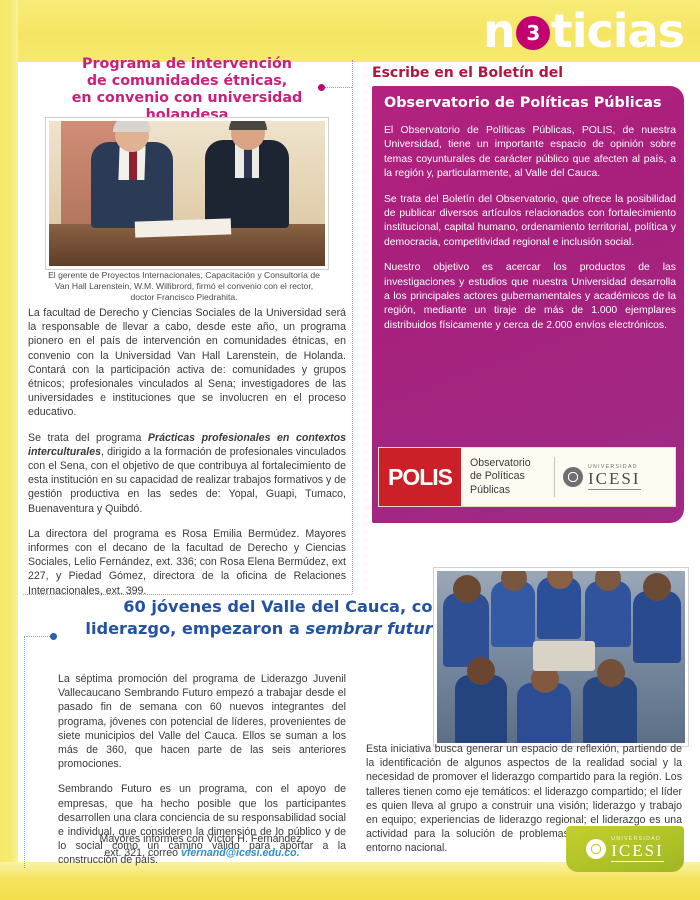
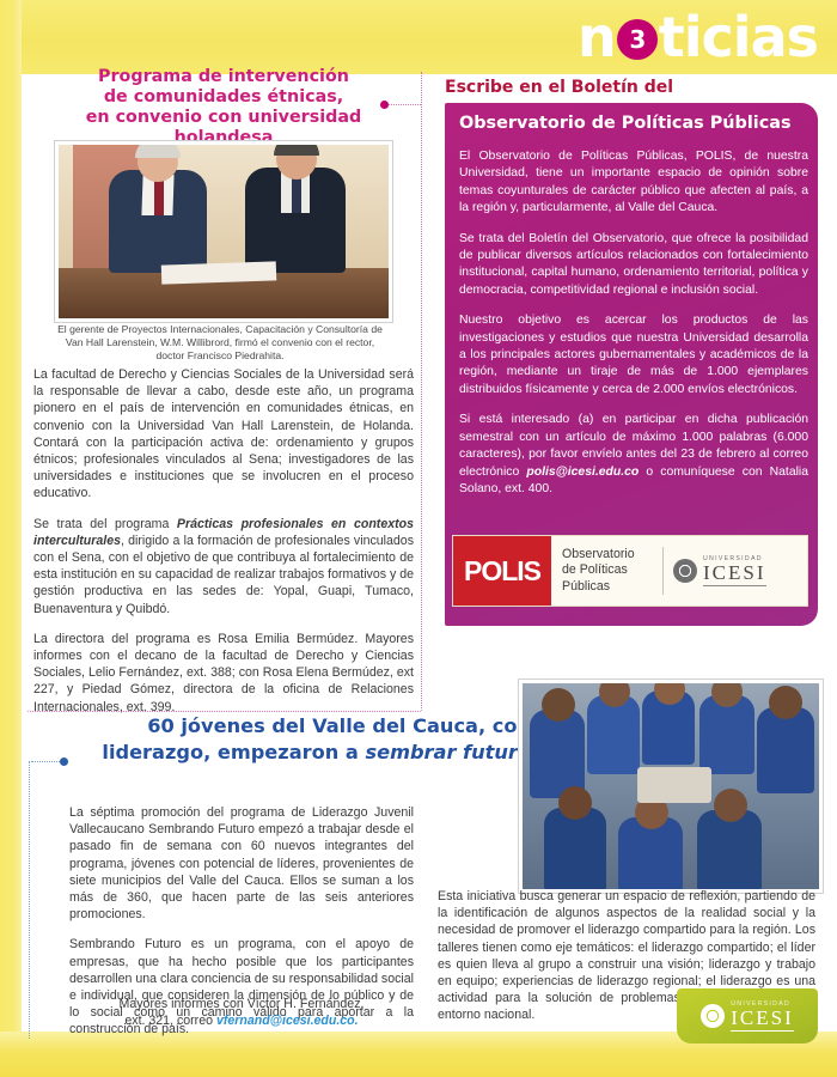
  n
  3
  ticias
  Programa de intervención
  de comunidades étnicas,
  en convenio con universidad holandesa
  El gerente de Proyectos Internacionales, Capacitación y Consultoría de Van Hall Larenstein, W.M. Willibrord, firmó el convenio con el rector, doctor Francisco Piedrahita.
- La facultad de Derecho y Ciencias Sociales de la Universidad será la responsable de llevar a cabo, desde este año, un programa pionero en el país de intervención en comunidades étnicas, en convenio con la Universidad Van Hall Larenstein, de Holanda. Contará con la participación activa de: comunidades y grupos étnicos; profesionales vinculados al Sena; investigadores de las universidades e instituciones que se involucren en el proceso educativo.
+ La facultad de Derecho y Ciencias Sociales de la Universidad será la responsable de llevar a cabo, desde este año, un programa pionero en el país de intervención en comunidades étnicas, en convenio con la Universidad Van Hall Larenstein, de Holanda. Contará con la participación activa de: ordenamiento y grupos étnicos; profesionales vinculados al Sena; investigadores de las universidades e instituciones que se involucren en el proceso educativo.
  Se trata del programa Prácticas profesionales en contextos interculturales, dirigido a la formación de profesionales vinculados con el Sena, con el objetivo de que contribuya al fortalecimiento de esta institución en su capacidad de realizar trabajos formativos y de gestión productiva en las sedes de: Yopal, Guapi, Tumaco, Buenaventura y Quibdó.
- La directora del programa es Rosa Emilia Bermúdez. Mayores informes con el decano de la facultad de Derecho y Ciencias Sociales, Lelio Fernández, ext. 336; con Rosa Elena Bermúdez, ext 227, y Piedad Gómez, directora de la oficina de Relaciones Internacionales, ext. 399.
+ La directora del programa es Rosa Emilia Bermúdez. Mayores informes con el decano de la facultad de Derecho y Ciencias Sociales, Lelio Fernández, ext. 388; con Rosa Elena Bermúdez, ext 227, y Piedad Gómez, directora de la oficina de Relaciones Internacionales, ext. 399.
  Escribe en el Boletín del
  Observatorio de Políticas Públicas
  El Observatorio de Políticas Públicas, POLIS, de nuestra Universidad, tiene un importante espacio de opinión sobre temas coyunturales de carácter público que afecten al país, a la región y, particularmente, al Valle del Cauca.
  Se trata del Boletín del Observatorio, que ofrece la posibilidad de publicar diversos artículos relacionados con fortalecimiento institucional, capital humano, ordenamiento territorial, política y democracia, competitividad regional e inclusión social.
  Nuestro objetivo es acercar los productos de las investigaciones y estudios que nuestra Universidad desarrolla a los principales actores gubernamentales y académicos de la región, mediante un tiraje de más de 1.000 ejemplares distribuidos físicamente y cerca de 2.000 envíos electrónicos.
+ Si está interesado (a) en participar en dicha publicación semestral con un artículo de máximo 1.000 palabras (6.000 caracteres), por favor envíelo antes del 23 de febrero al correo electrónico polis@icesi.edu.co o comuníquese con Natalia Solano, ext. 400.
  POLIS
  Observatorio
  de Políticas
  Públicas
  ICESI
  60 jóvenes del Valle del Cauca, co
  liderazgo, empezaron a sembrar futur
  La séptima promoción del programa de Liderazgo Juvenil Vallecaucano Sembrando Futuro empezó a trabajar desde el pasado fin de semana con 60 nuevos integrantes del programa, jóvenes con potencial de líderes, provenientes de siete municipios del Valle del Cauca. Ellos se suman a los más de 360, que hacen parte de las seis anteriores promociones.
  Sembrando Futuro es un programa, con el apoyo de empresas, que ha hecho posible que los participantes desarrollen una clara conciencia de su responsabilidad social e individual, que consideren la dimensión de lo público y de lo social como un camino válido para aportar a la construcción de país.
  Mayores informes con Víctor H. Fernández,
  ext. 321, correo vfernand@icesi.edu.co.
  Esta iniciativa busca generar un espacio de reflexión, partiendo de la identificación de algunos aspectos de la realidad social y la necesidad de promover el liderazgo compartido para la región. Los talleres tienen como eje temáticos: el liderazgo compartido; el líder es quien lleva al grupo a construir una visión; liderazgo y trabajo en equipo; experiencias de liderazgo regional; el liderazgo es una actividad para la solución de problema entorno nacional.
  ICESI
